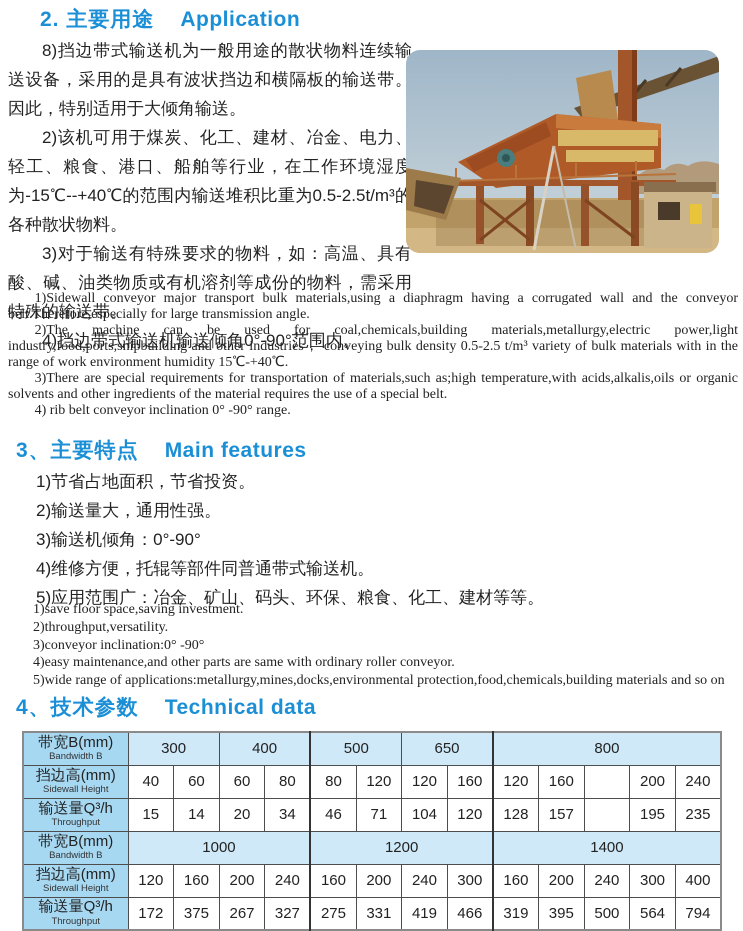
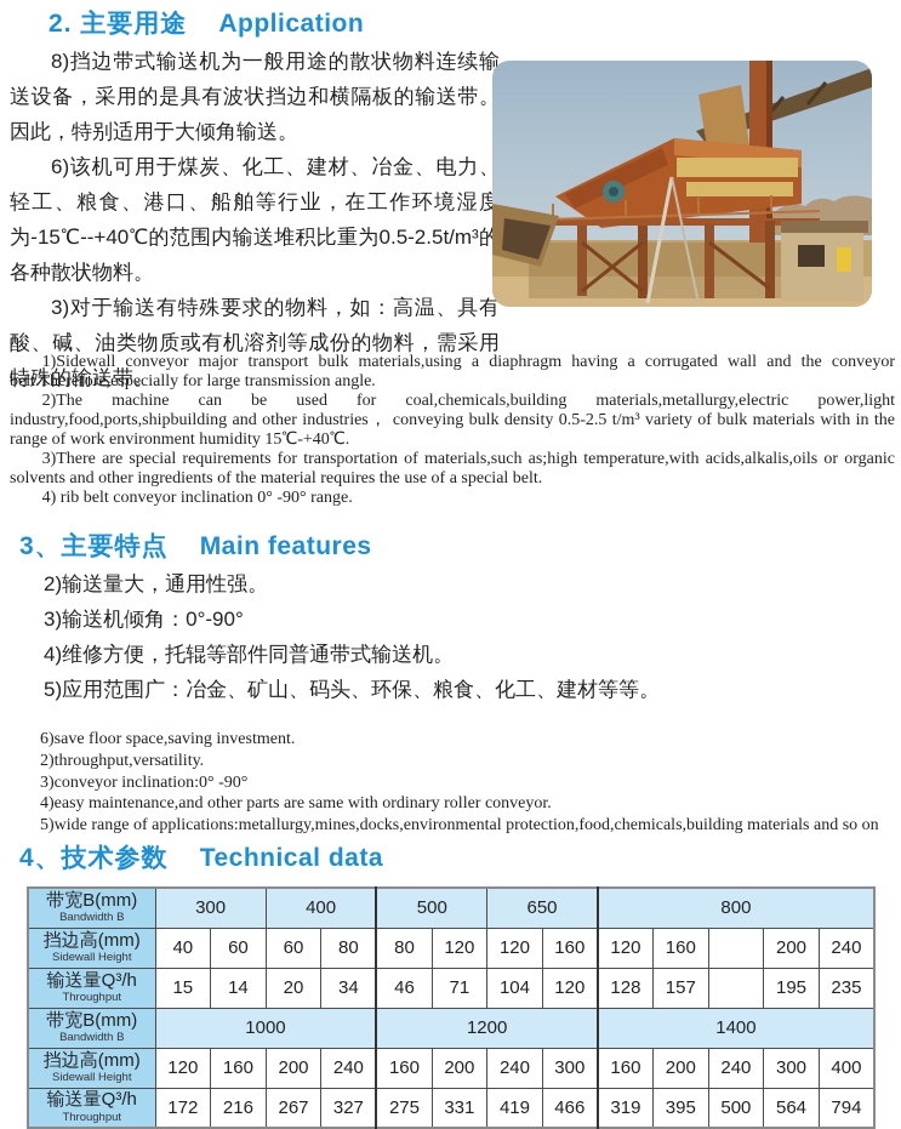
  2. 主要用途
  Application
  8)挡边带式输送机为一般用途的散状物料连续输送设备，采用的是具有波状挡边和横隔板的输送带。因此，特别适用于大倾角输送。
- 2)该机可用于煤炭、化工、建材、冶金、电力、轻工、粮食、港口、船舶等行业，在工作环境湿度为-15℃--+40℃的范围内输送堆积比重为0.5-2.5t/m³的各种散状物料。
+ 6)该机可用于煤炭、化工、建材、冶金、电力、轻工、粮食、港口、船舶等行业，在工作环境湿度为-15℃--+40℃的范围内输送堆积比重为0.5-2.5t/m³的各种散状物料。
  3)对于输送有特殊要求的物料，如：高温、具有酸、碱、油类物质或有机溶剂等成份的物料，需采用特殊的输送带。
- 4)挡边带式输送机输送倾角0°-90°范围内。
  1)Sidewall conveyor major transport bulk materials,using a diaphragm having a corrugated wall and the conveyor belt.Therefore,especially for large transmission angle.
  2)The machine can be used for coal,chemicals,building materials,metallurgy,electric power,light industry,food,ports,shipbuilding and other industries， conveying bulk density 0.5-2.5 t/m³ variety of bulk materials with in the range of work environment humidity 15℃-+40℃.
  3)There are special requirements for transportation of materials,such as;high temperature,with acids,alkalis,oils or organic solvents and other ingredients of the material requires the use of a special belt.
  4) rib belt conveyor inclination 0° -90° range.
  3、主要特点
  Main features
- 1)节省占地面积，节省投资。
  2)输送量大，通用性强。
  3)输送机倾角：0°-90°
  4)维修方便，托辊等部件同普通带式输送机。
  5)应用范围广：冶金、矿山、码头、环保、粮食、化工、建材等等。
- 1)save floor space,saving investment.
+ 6)save floor space,saving investment.
  2)throughput,versatility.
  3)conveyor inclination:0° -90°
  4)easy maintenance,and other parts are same with ordinary roller conveyor.
  5)wide range of applications:metallurgy,mines,docks,environmental protection,food,chemicals,building materials and so on
  4、技术参数
  Technical data
  带宽B(mm)Bandwidth B	300	400	500	650	800
  挡边高(mm)Sidewall Height	40	60	60	80	80	120	120	160	120	160		200	240
  输送量Q³/hThroughput	15	14	20	34	46	71	104	120	128	157		195	235
  带宽B(mm)Bandwidth B	1000	1200	1400
  挡边高(mm)Sidewall Height	120	160	200	240	160	200	240	300	160	200	240	300	400
- 输送量Q³/hThroughput	172	375	267	327	275	331	419	466	319	395	500	564	794
+ 输送量Q³/hThroughput	172	216	267	327	275	331	419	466	319	395	500	564	794
